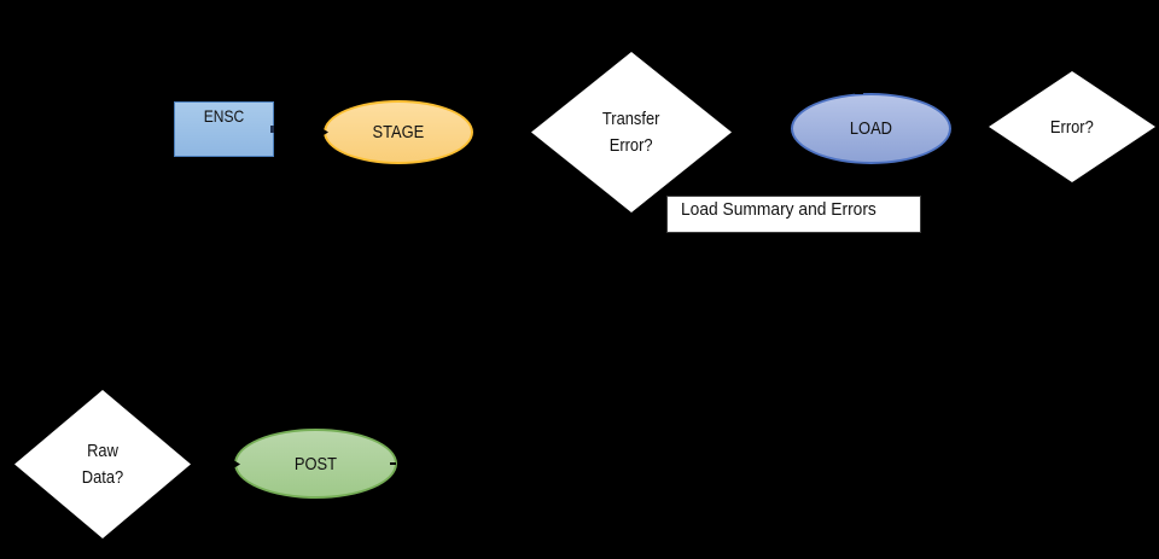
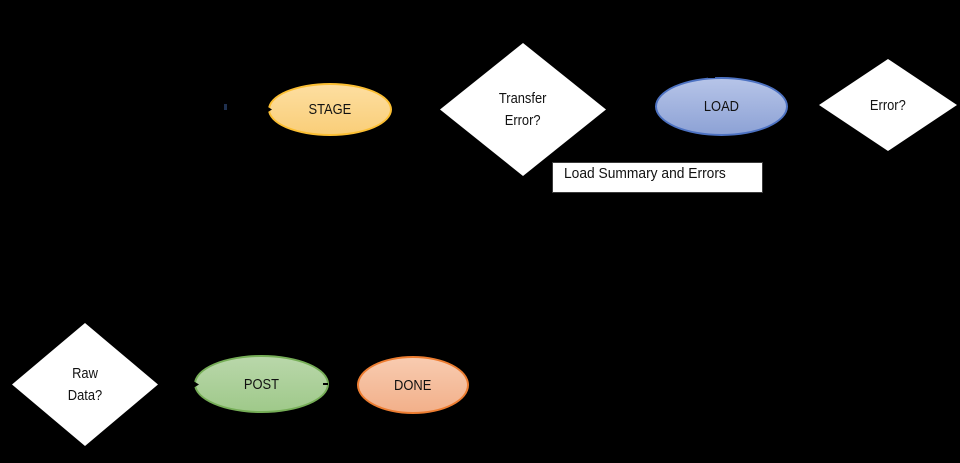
- ENSC
  STAGE
  Transfer
  Error?
  LOAD
  Error?
  Load Summary and Errors
  Raw
  Data?
  POST
+ DONE
